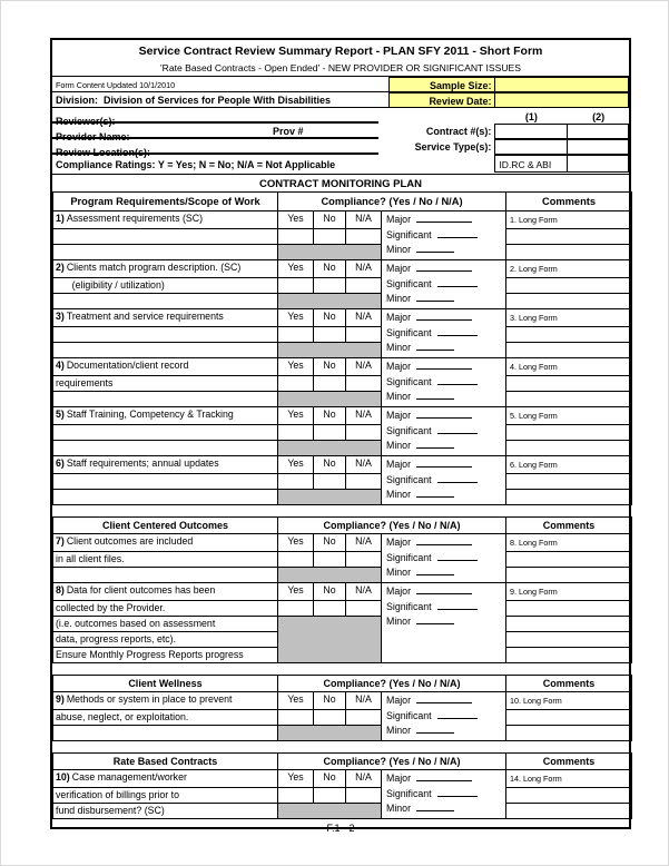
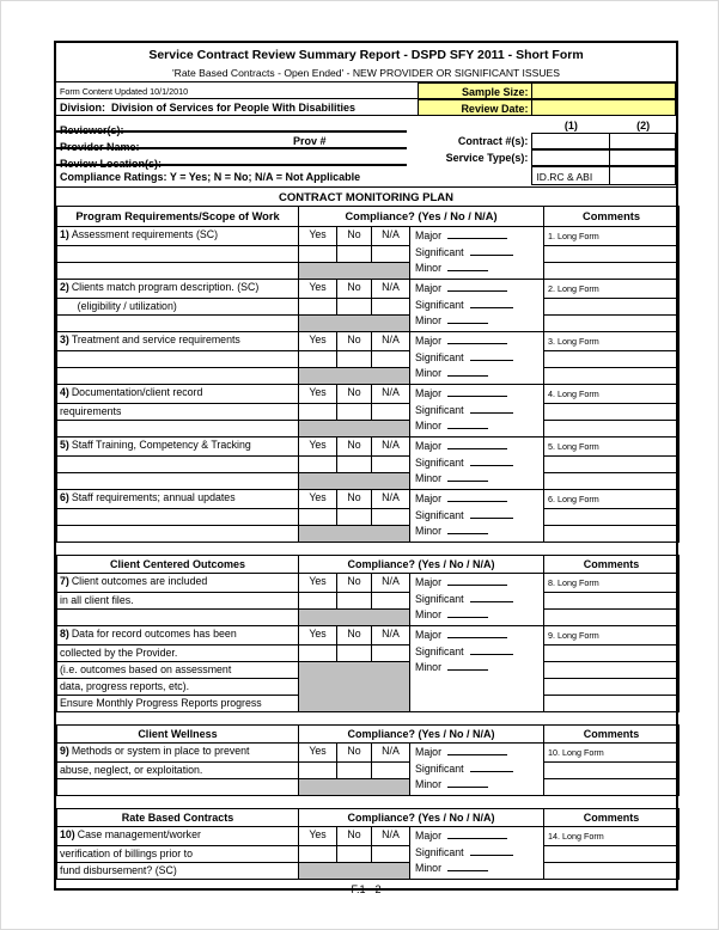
- Service Contract Review Summary Report - PLAN SFY 2011 - Short Form
+ Service Contract Review Summary Report - DSPD SFY 2011 - Short Form
  'Rate Based Contracts - Open Ended' - NEW PROVIDER OR SIGNIFICANT ISSUES
  Form Content Updated 10/1/2010
  Sample Size:
  Division: Division of Services for People With Disabilities
  Review Date:
  Reviewer(s):
  (1)
  (2)
  Provider Name:
  Prov #
  Contract #(s):
  Review Location(s):
  Service Type(s):
  Compliance Ratings: Y = Yes; N = No; N/A = Not Applicable
  ID.RC & ABI
  CONTRACT MONITORING PLAN
  Program Requirements/Scope of Work	Compliance? (Yes / No / N/A)	Comments
  1) Assessment requirements (SC)	Yes	No	N/A	MajorSignificantMinor	1. Long Form
  2) Clients match program description. (SC)	Yes	No	N/A	MajorSignificantMinor	2. Long Form
  (eligibility / utilization)
  3) Treatment and service requirements	Yes	No	N/A	MajorSignificantMinor	3. Long Form
  4) Documentation/client record	Yes	No	N/A	MajorSignificantMinor	4. Long Form
  requirements
  5) Staff Training, Competency & Tracking	Yes	No	N/A	MajorSignificantMinor	5. Long Form
  6) Staff requirements; annual updates	Yes	No	N/A	MajorSignificantMinor	6. Long Form
  Client Centered Outcomes	Compliance? (Yes / No / N/A)	Comments
  7) Client outcomes are included	Yes	No	N/A	MajorSignificantMinor	8. Long Form
  in all client files.
- 8) Data for client outcomes has been	Yes	No	N/A	MajorSignificantMinor	9. Long Form
+ 8) Data for record outcomes has been	Yes	No	N/A	MajorSignificantMinor	9. Long Form
  collected by the Provider.
  (i.e. outcomes based on assessment
  data, progress reports, etc).
  Ensure Monthly Progress Reports progress
  Client Wellness	Compliance? (Yes / No / N/A)	Comments
  9) Methods or system in place to prevent	Yes	No	N/A	MajorSignificantMinor	10. Long Form
  abuse, neglect, or exploitation.
  Rate Based Contracts	Compliance? (Yes / No / N/A)	Comments
  10) Case management/worker	Yes	No	N/A	MajorSignificantMinor	14. Long Form
  verification of billings prior to
  fund disbursement? (SC)
  F.1 - 2
